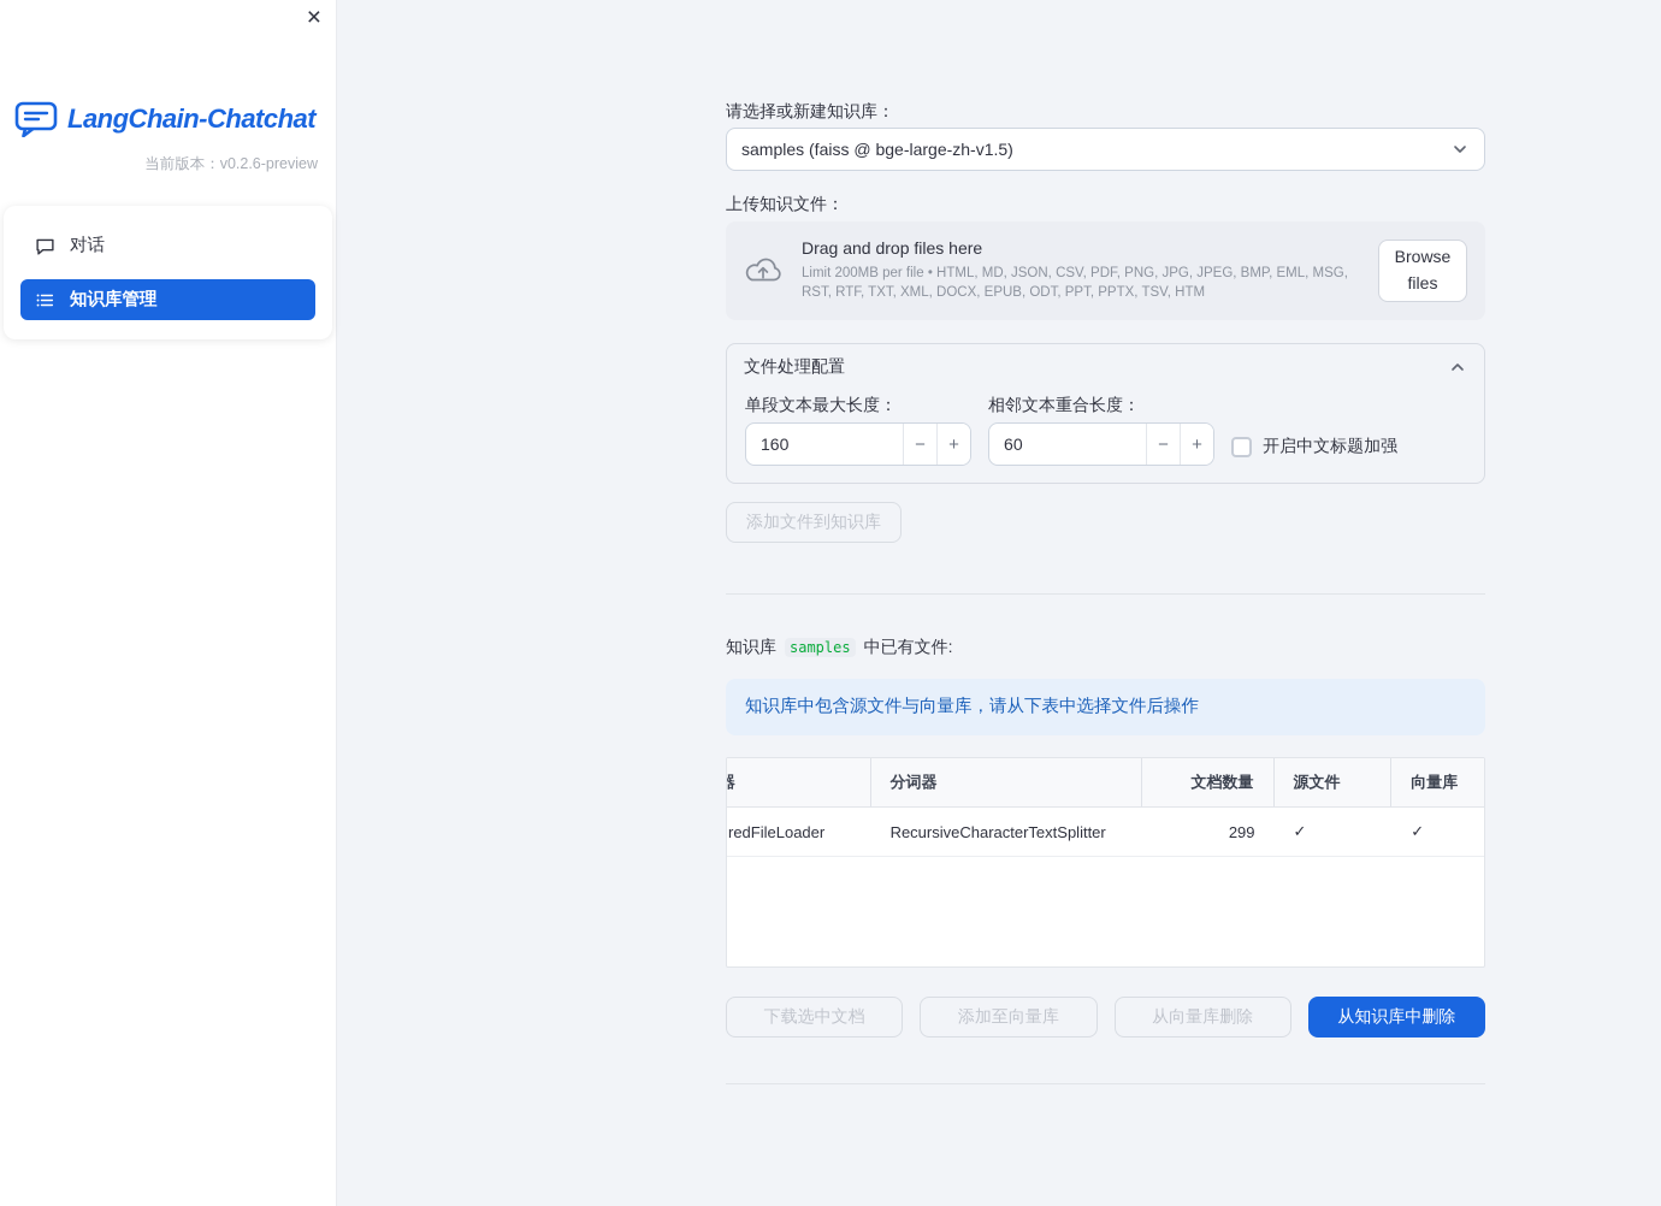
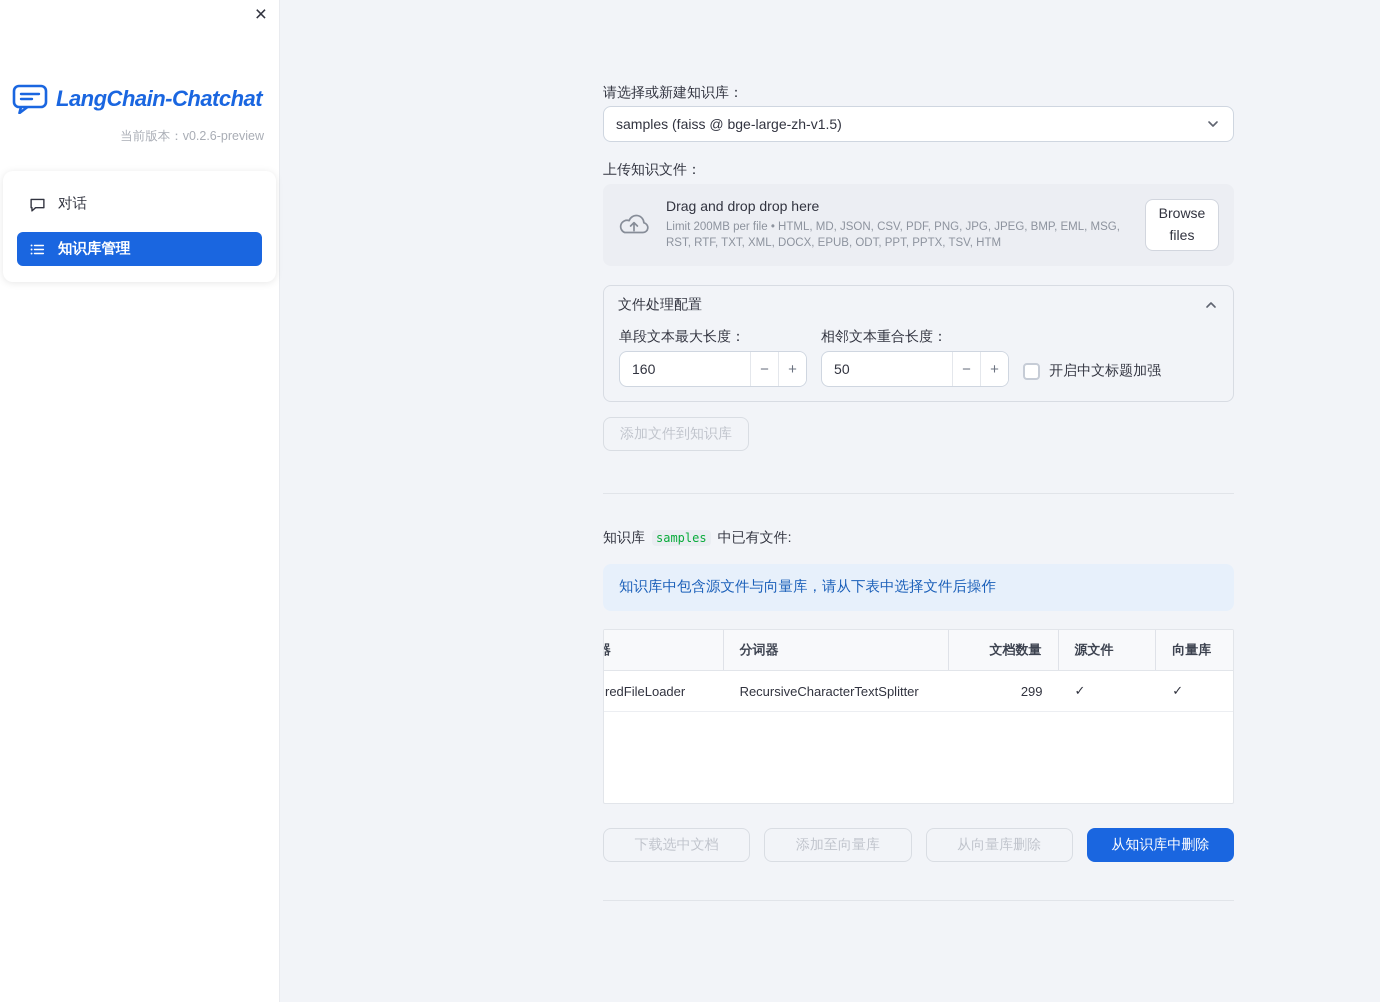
  ×
  LangChain-Chatchat
  当前版本：v0.2.6-preview
  对话
  知识库管理
  请选择或新建知识库：
  samples (faiss @ bge-large-zh-v1.5)
  上传知识文件：
- Drag and drop files here
+ Drag and drop drop here
  Limit 200MB per file • HTML, MD, JSON, CSV, PDF, PNG, JPG, JPEG, BMP, EML, MSG, RST, RTF, TXT, XML, DOCX, EPUB, ODT, PPT, PPTX, TSV, HTM
  Browse files
  文件处理配置
  单段文本最大长度：
  160
  −
  +
  相邻文本重合长度：
- 60
+ 50
  −
  +
  开启中文标题加强
  添加文件到知识库
  知识库
  samples
  中已有文件:
  知识库中包含源文件与向量库，请从下表中选择文件后操作
  器
  分词器
  文档数量
  源文件
  向量库
  redFileLoader
  RecursiveCharacterTextSplitter
  299
  ✓
  ✓
  下载选中文档
  添加至向量库
  从向量库删除
  从知识库中删除
